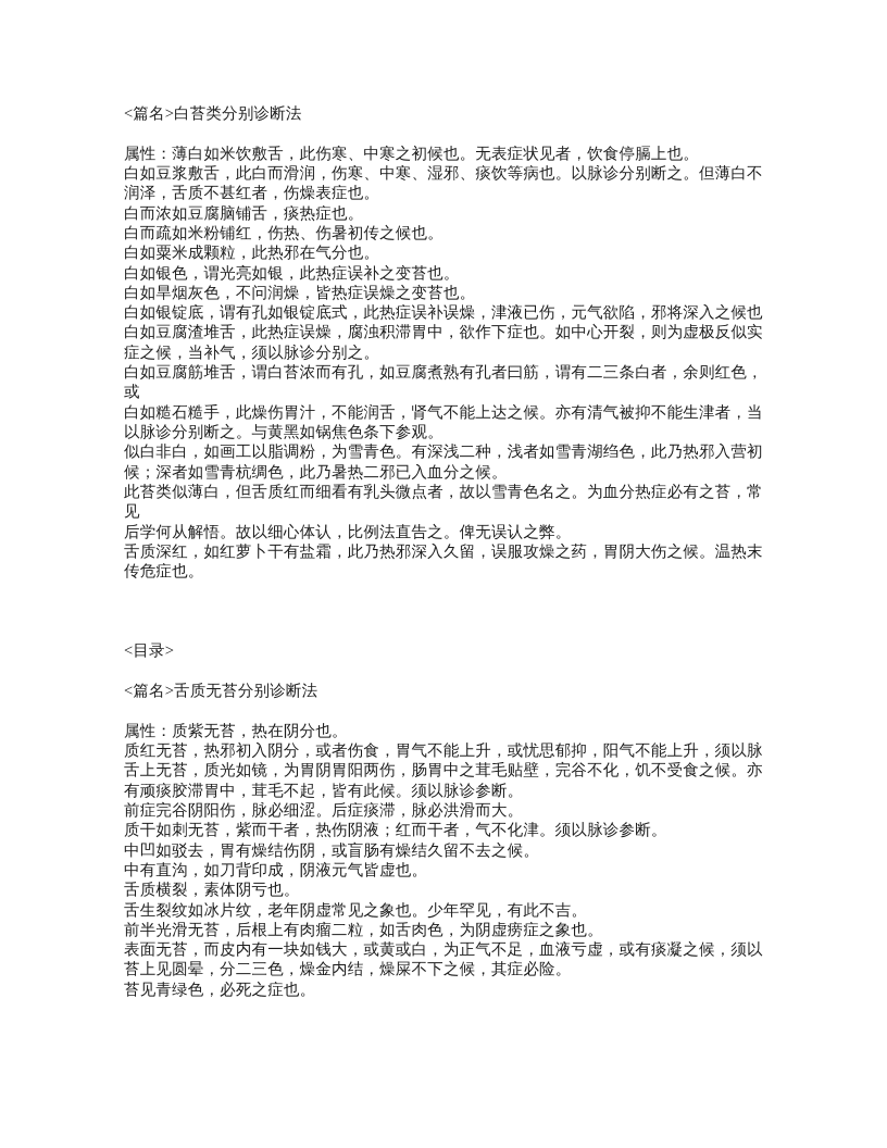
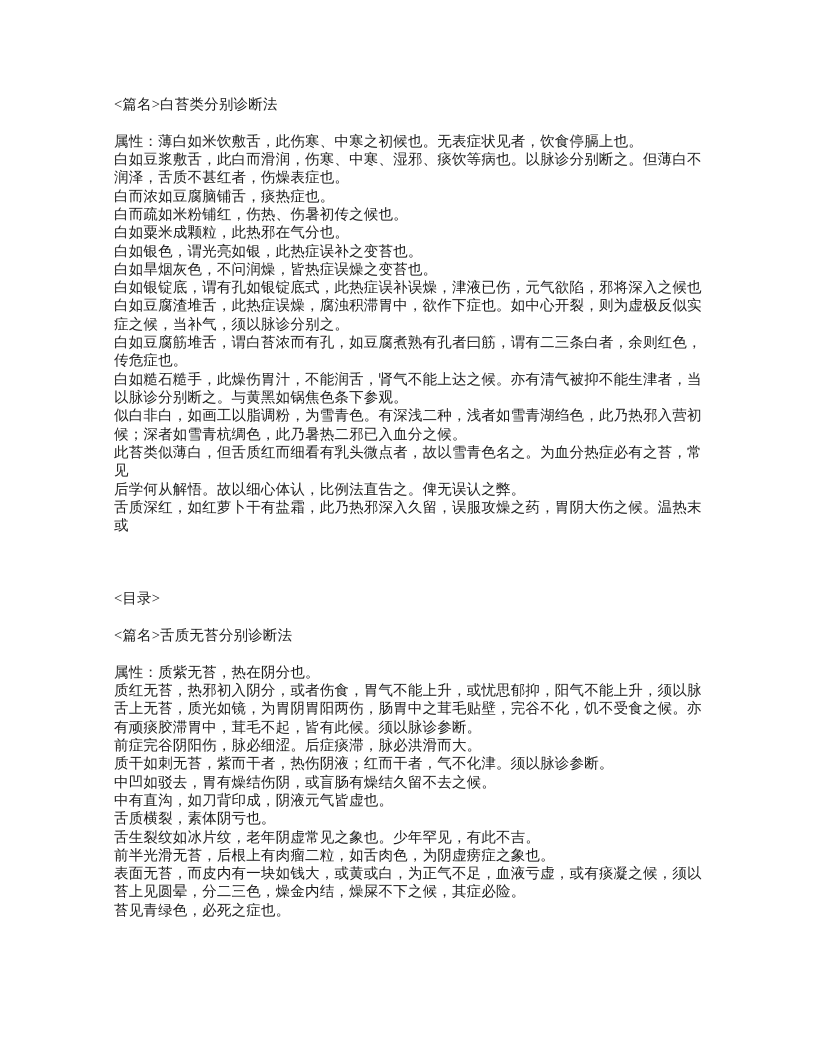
  <篇名>白苔类分别诊断法
  属性：薄白如米饮敷舌，此伤寒、中寒之初候也。无表症状见者，饮食停膈上也。
  白如豆浆敷舌，此白而滑润，伤寒、中寒、湿邪、痰饮等病也。以脉诊分别断之。但薄白不
  润泽，舌质不甚红者，伤燥表症也。
  白而浓如豆腐脑铺舌，痰热症也。
  白而疏如米粉铺红，伤热、伤暑初传之候也。
  白如粟米成颗粒，此热邪在气分也。
  白如银色，谓光亮如银，此热症误补之变苔也。
  白如旱烟灰色，不问润燥，皆热症误燥之变苔也。
  白如银锭底，谓有孔如银锭底式，此热症误补误燥，津液已伤，元气欲陷，邪将深入之候也
  白如豆腐渣堆舌，此热症误燥，腐浊积滞胃中，欲作下症也。如中心开裂，则为虚极反似实
  症之候，当补气，须以脉诊分别之。
  白如豆腐筋堆舌，谓白苔浓而有孔，如豆腐煮熟有孔者曰筋，谓有二三条白者，余则红色，
- 或
+ 传危症也。
  白如糙石糙手，此燥伤胃汁，不能润舌，肾气不能上达之候。亦有清气被抑不能生津者，当
  以脉诊分别断之。与黄黑如锅焦色条下参观。
  似白非白，如画工以脂调粉，为雪青色。有深浅二种，浅者如雪青湖绉色，此乃热邪入营初
  候；深者如雪青杭绸色，此乃暑热二邪已入血分之候。
  此苔类似薄白，但舌质红而细看有乳头微点者，故以雪青色名之。为血分热症必有之苔，常
  见
  后学何从解悟。故以细心体认，比例法直告之。俾无误认之弊。
  舌质深红，如红萝卜干有盐霜，此乃热邪深入久留，误服攻燥之药，胃阴大伤之候。温热末
- 传危症也。
+ 或
  <目录>
  <篇名>舌质无苔分别诊断法
  属性：质紫无苔，热在阴分也。
  质红无苔，热邪初入阴分，或者伤食，胃气不能上升，或忧思郁抑，阳气不能上升，须以脉
  舌上无苔，质光如镜，为胃阴胃阳两伤，肠胃中之茸毛贴壁，完谷不化，饥不受食之候。亦
  有顽痰胶滞胃中，茸毛不起，皆有此候。须以脉诊参断。
  前症完谷阴阳伤，脉必细涩。后症痰滞，脉必洪滑而大。
  质干如刺无苔，紫而干者，热伤阴液；红而干者，气不化津。须以脉诊参断。
  中凹如驳去，胃有燥结伤阴，或盲肠有燥结久留不去之候。
  中有直沟，如刀背印成，阴液元气皆虚也。
  舌质横裂，素体阴亏也。
  舌生裂纹如冰片纹，老年阴虚常见之象也。少年罕见，有此不吉。
  前半光滑无苔，后根上有肉瘤二粒，如舌肉色，为阴虚痨症之象也。
  表面无苔，而皮内有一块如钱大，或黄或白，为正气不足，血液亏虚，或有痰凝之候，须以
  苔上见圆晕，分二三色，燥金内结，燥屎不下之候，其症必险。
  苔见青绿色，必死之症也。
